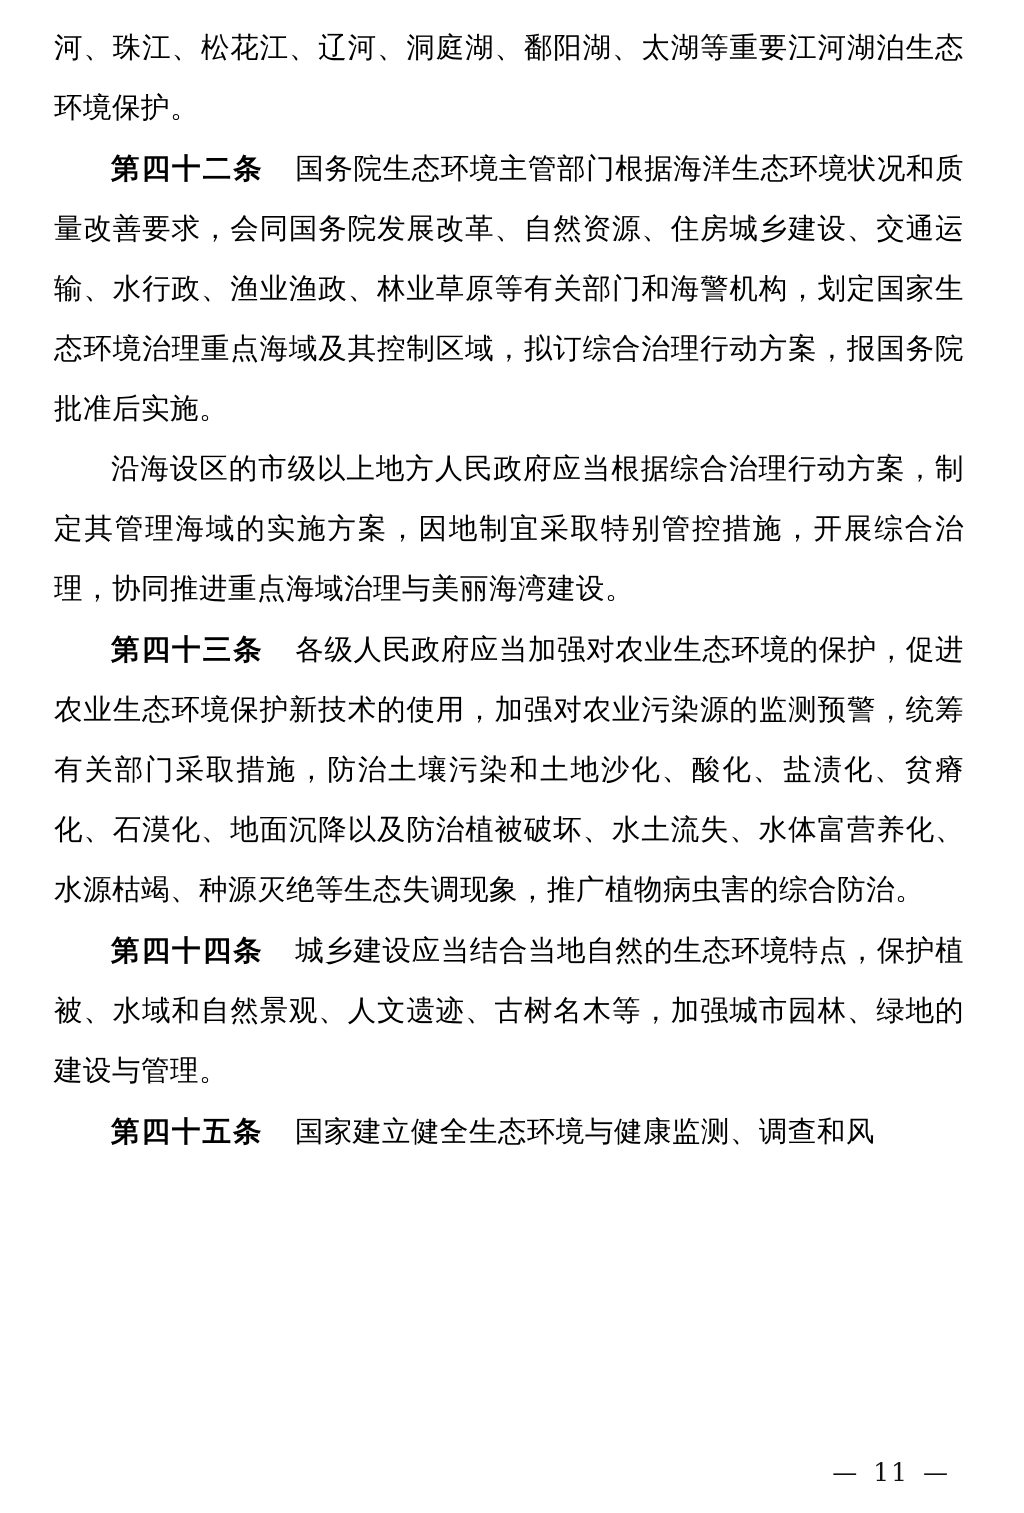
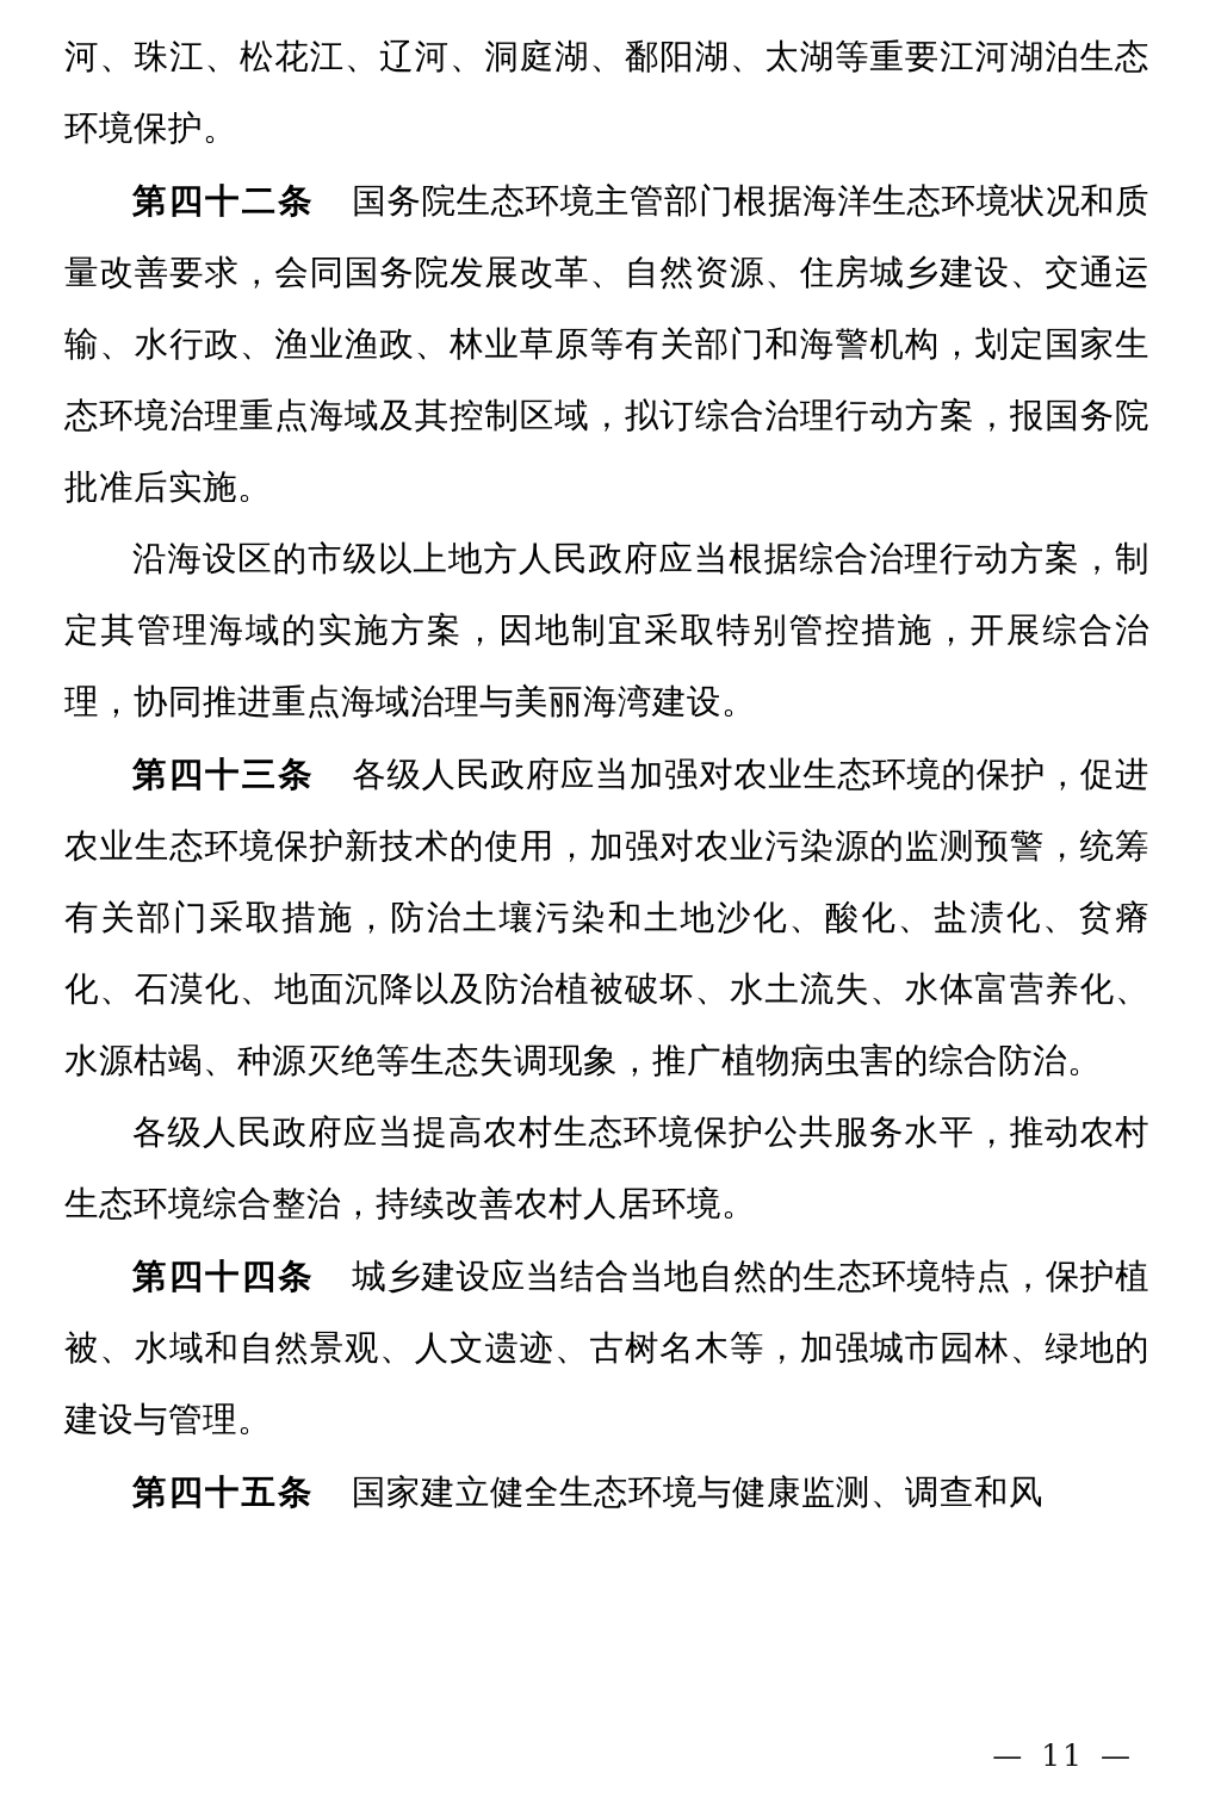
  河、珠江、松花江、辽河、洞庭湖、鄱阳湖、太湖等重要江河湖泊生态环境保护。
  第四十二条 国务院生态环境主管部门根据海洋生态环境状况和质量改善要求，会同国务院发展改革、自然资源、住房城乡建设、交通运输、水行政、渔业渔政、林业草原等有关部门和海警机构，划定国家生态环境治理重点海域及其控制区域，拟订综合治理行动方案，报国务院批准后实施。
  沿海设区的市级以上地方人民政府应当根据综合治理行动方案，制定其管理海域的实施方案，因地制宜采取特别管控措施，开展综合治理，协同推进重点海域治理与美丽海湾建设。
  第四十三条 各级人民政府应当加强对农业生态环境的保护，促进农业生态环境保护新技术的使用，加强对农业污染源的监测预警，统筹有关部门采取措施，防治土壤污染和土地沙化、酸化、盐渍化、贫瘠化、石漠化、地面沉降以及防治植被破坏、水土流失、水体富营养化、水源枯竭、种源灭绝等生态失调现象，推广植物病虫害的综合防治。
+ 各级人民政府应当提高农村生态环境保护公共服务水平，推动农村生态环境综合整治，持续改善农村人居环境。
  第四十四条 城乡建设应当结合当地自然的生态环境特点，保护植被、水域和自然景观、人文遗迹、古树名木等，加强城市园林、绿地的建设与管理。
  第四十五条 国家建立健全生态环境与健康监测、调查和风
  — 11 —
